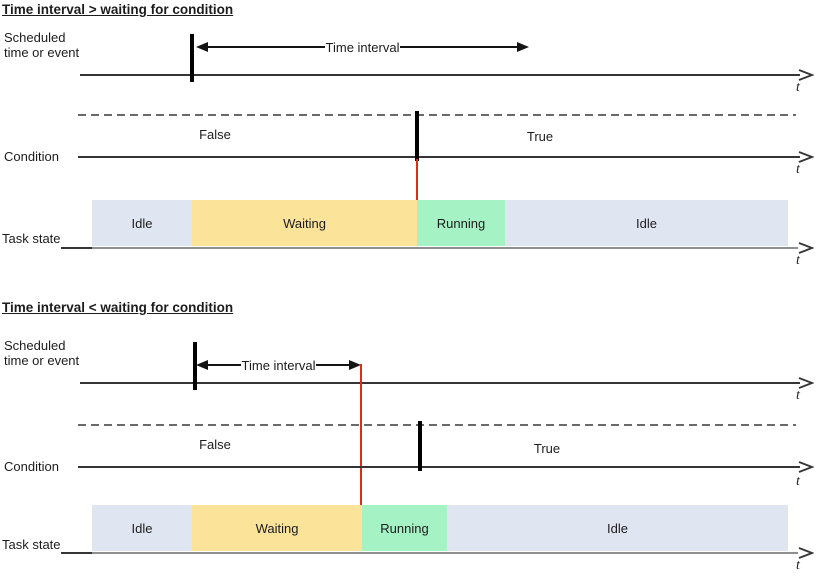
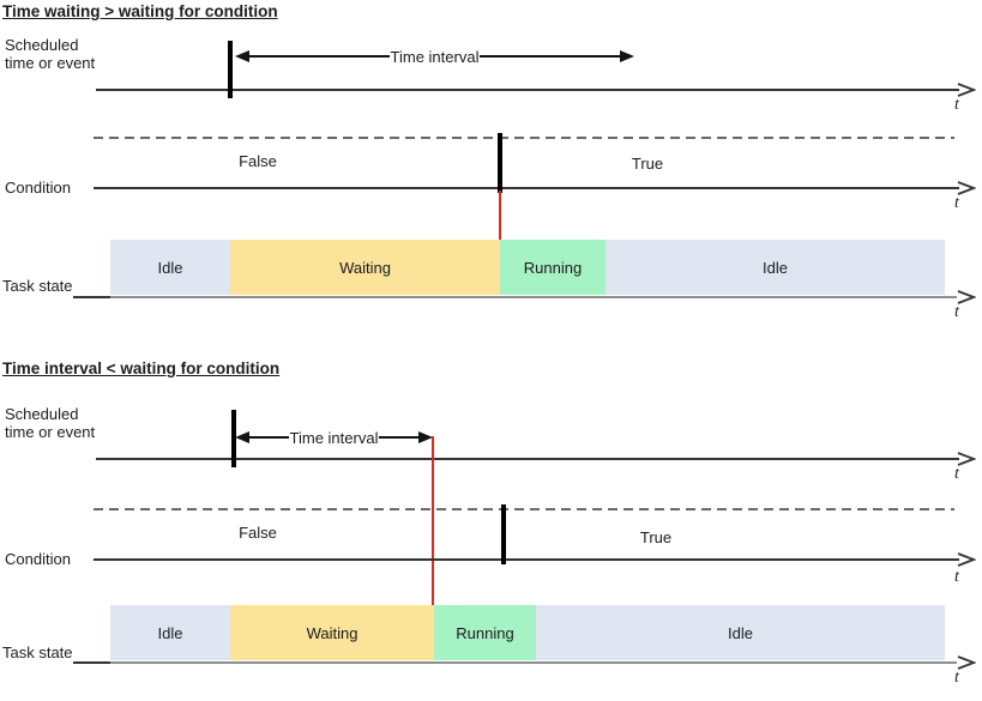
- Time interval > waiting for condition
+ Time waiting > waiting for condition
  Scheduled
  time or event
  t
  Time interval
  False
  True
  Condition
  t
  Idle
  Waiting
  Running
  Idle
  Task state
  t
  Time interval < waiting for condition
  Scheduled
  time or event
  t
  Time interval
  False
  True
  Condition
  t
  Idle
  Waiting
  Running
  Idle
  Task state
  t
